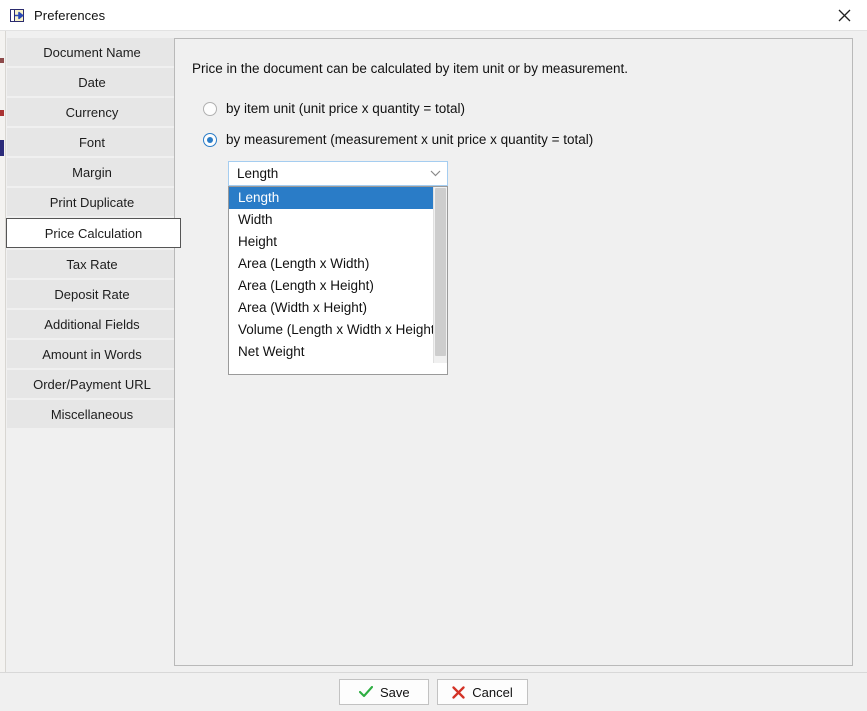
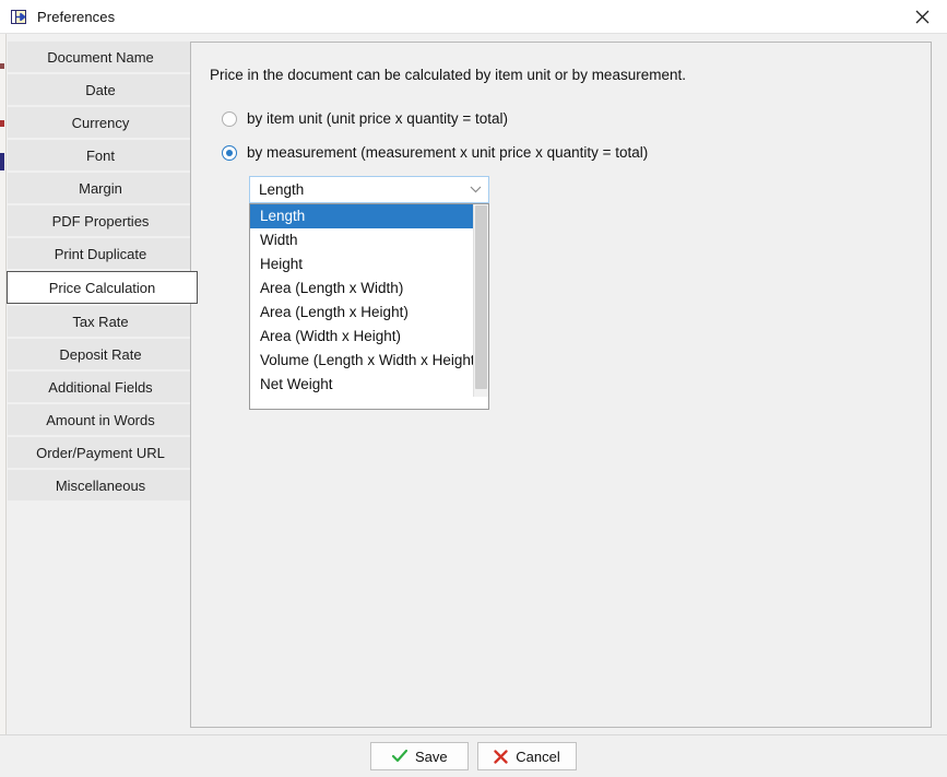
  Preferences
  Document Name
  Date
  Currency
  Font
  Margin
+ PDF Properties
  Print Duplicate
  Price Calculation
  Tax Rate
  Deposit Rate
  Additional Fields
  Amount in Words
  Order/Payment URL
  Miscellaneous
  Price in the document can be calculated by item unit or by measurement.
  by item unit (unit price x quantity = total)
  by measurement (measurement x unit price x quantity = total)
  Length
  Length
  Width
  Height
  Area (Length x Width)
  Area (Length x Height)
  Area (Width x Height)
  Volume (Length x Width x Heigh
  Net Weight
  Save
  Cancel
